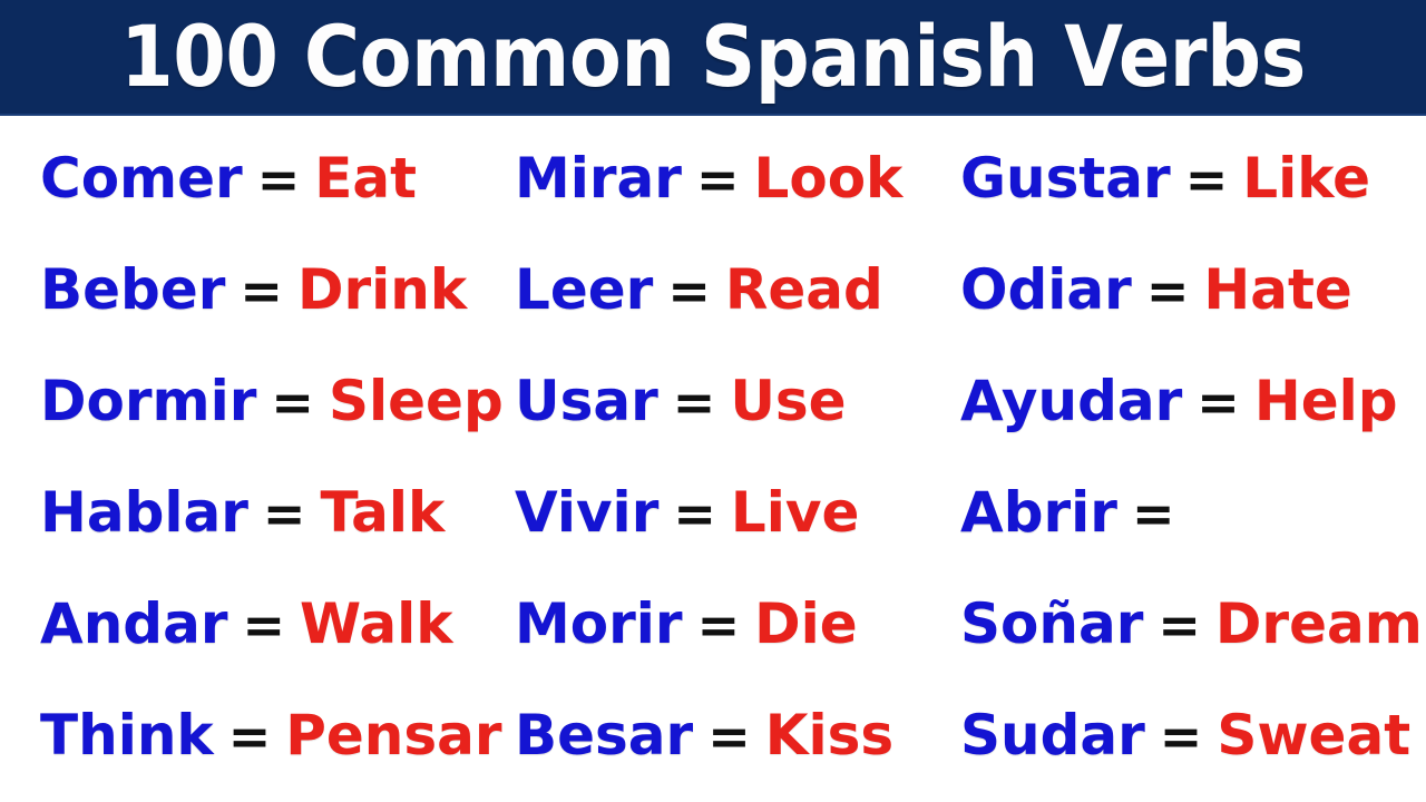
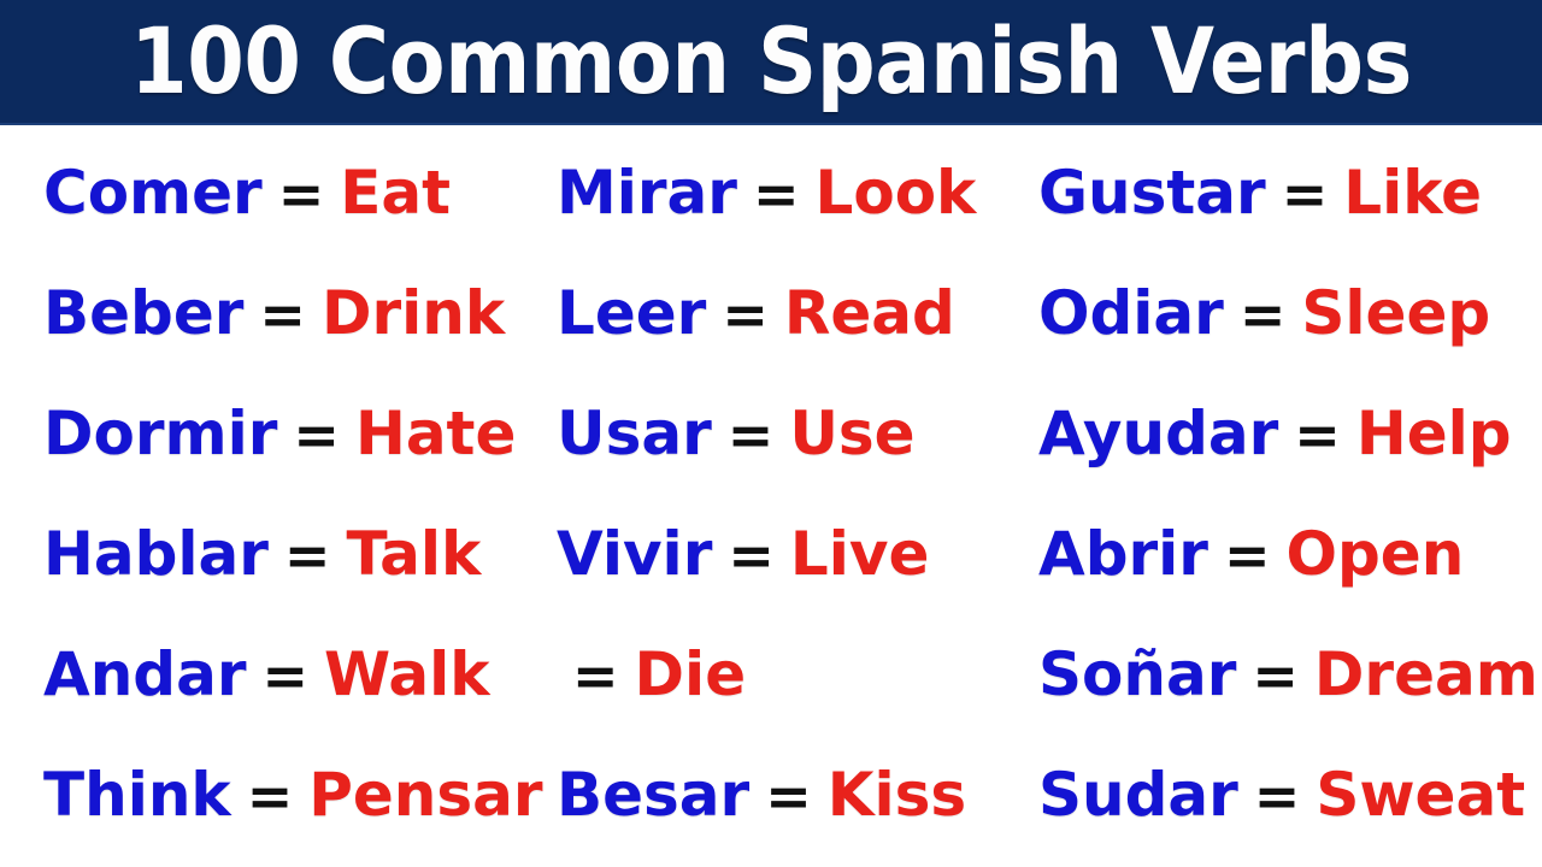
  100 Common Spanish Verbs
  Comer
  =
  Eat
  Mirar
  =
  Look
  Gustar
  =
  Like
  Beber
  =
  Drink
  Leer
  =
  Read
  Odiar
  =
- Hate
+ Sleep
  Dormir
  =
- Sleep
+ Hate
  Usar
  =
  Use
  Ayudar
  =
  Help
  Hablar
  =
  Talk
  Vivir
  =
  Live
  Abrir
  =
+ Open
  Andar
  =
  Walk
- Morir
  =
  Die
  Soñar
  =
  Dream
  Think
  =
  Pensar
  Besar
  =
  Kiss
  Sudar
  =
  Sweat
